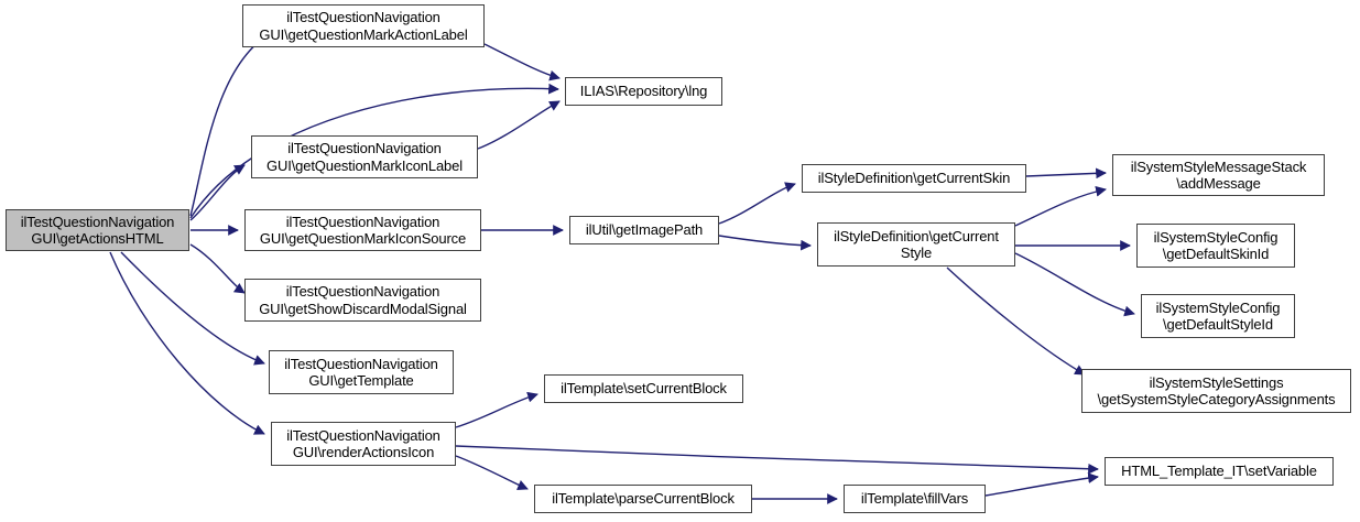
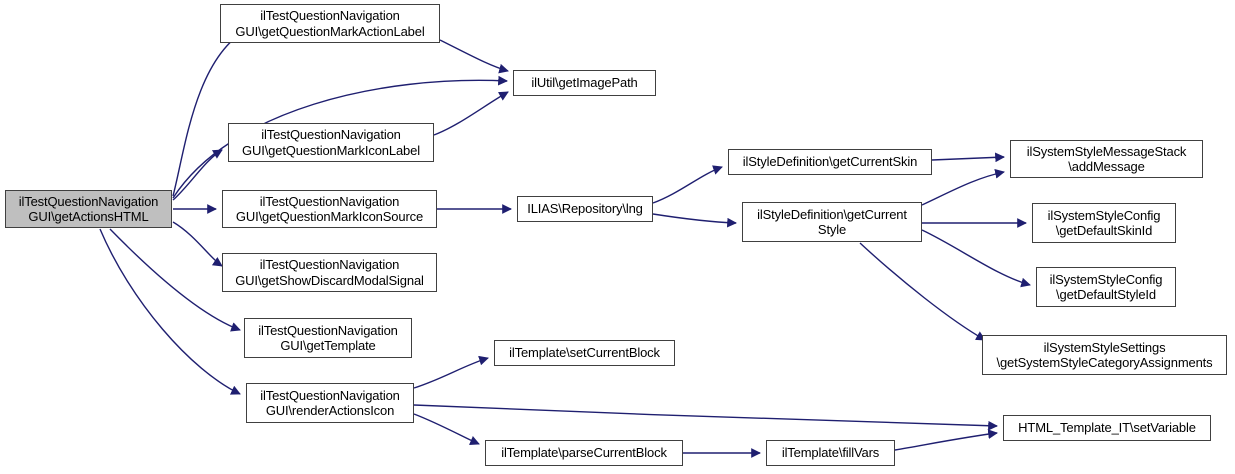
  ilTestQuestionNavigation
  GUI\getActionsHTML
  ilTestQuestionNavigation
  GUI\getQuestionMarkActionLabel
- ILIAS\Repository\lng
+ ilUtil\getImagePath
  ilTestQuestionNavigation
  GUI\getQuestionMarkIconLabel
  ilTestQuestionNavigation
  GUI\getQuestionMarkIconSource
  ilTestQuestionNavigation
  GUI\getShowDiscardModalSignal
  ilTestQuestionNavigation
  GUI\getTemplate
  ilTestQuestionNavigation
  GUI\renderActionsIcon
- ilUtil\getImagePath
+ ILIAS\Repository\lng
  ilStyleDefinition\getCurrentSkin
  ilStyleDefinition\getCurrent
  Style
  ilSystemStyleMessageStack
  \addMessage
  ilSystemStyleConfig
  \getDefaultSkinId
  ilSystemStyleConfig
  \getDefaultStyleId
  ilSystemStyleSettings
  \getSystemStyleCategoryAssignments
  ilTemplate\setCurrentBlock
  HTML_Template_IT\setVariable
  ilTemplate\parseCurrentBlock
  ilTemplate\fillVars
